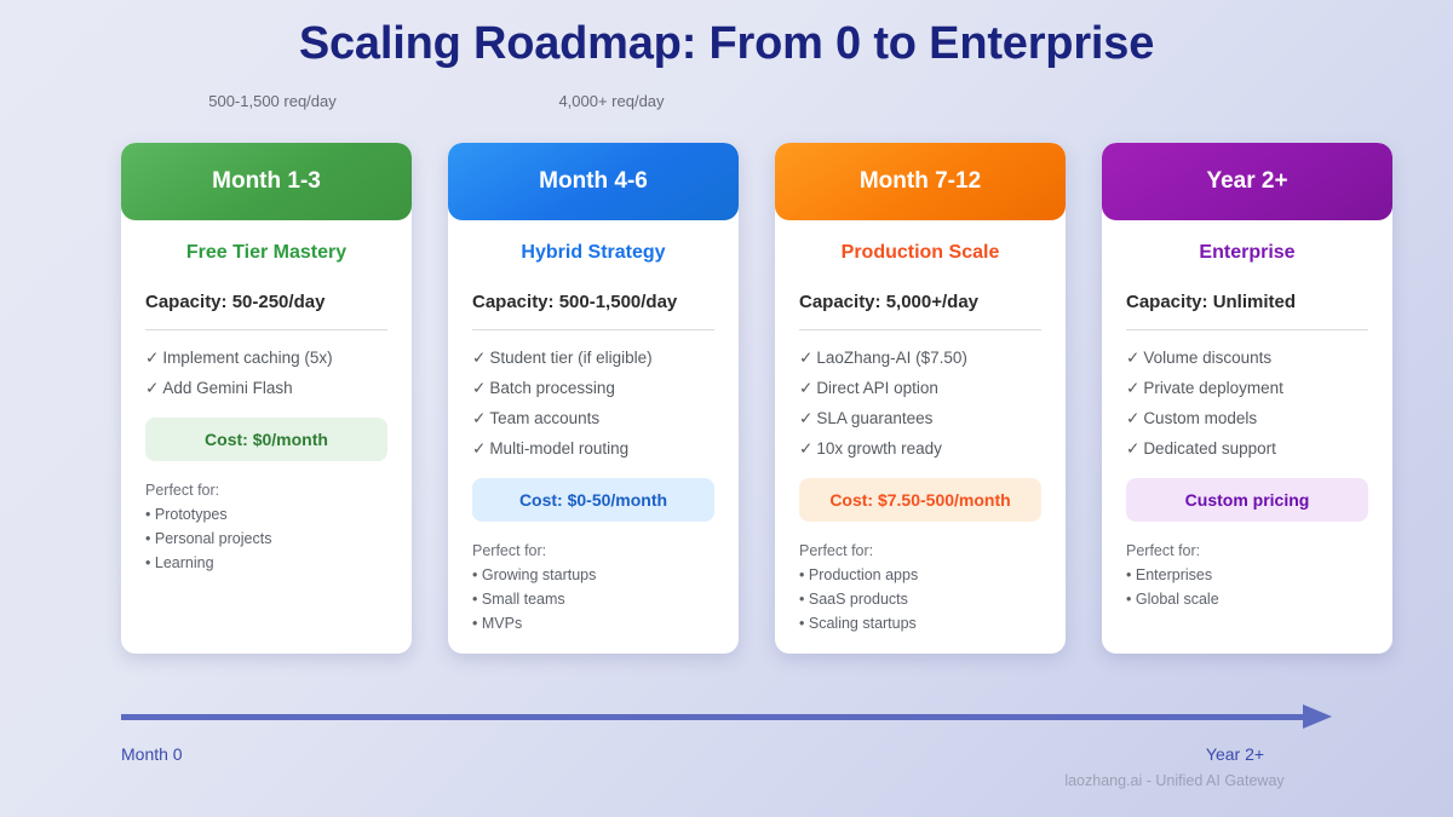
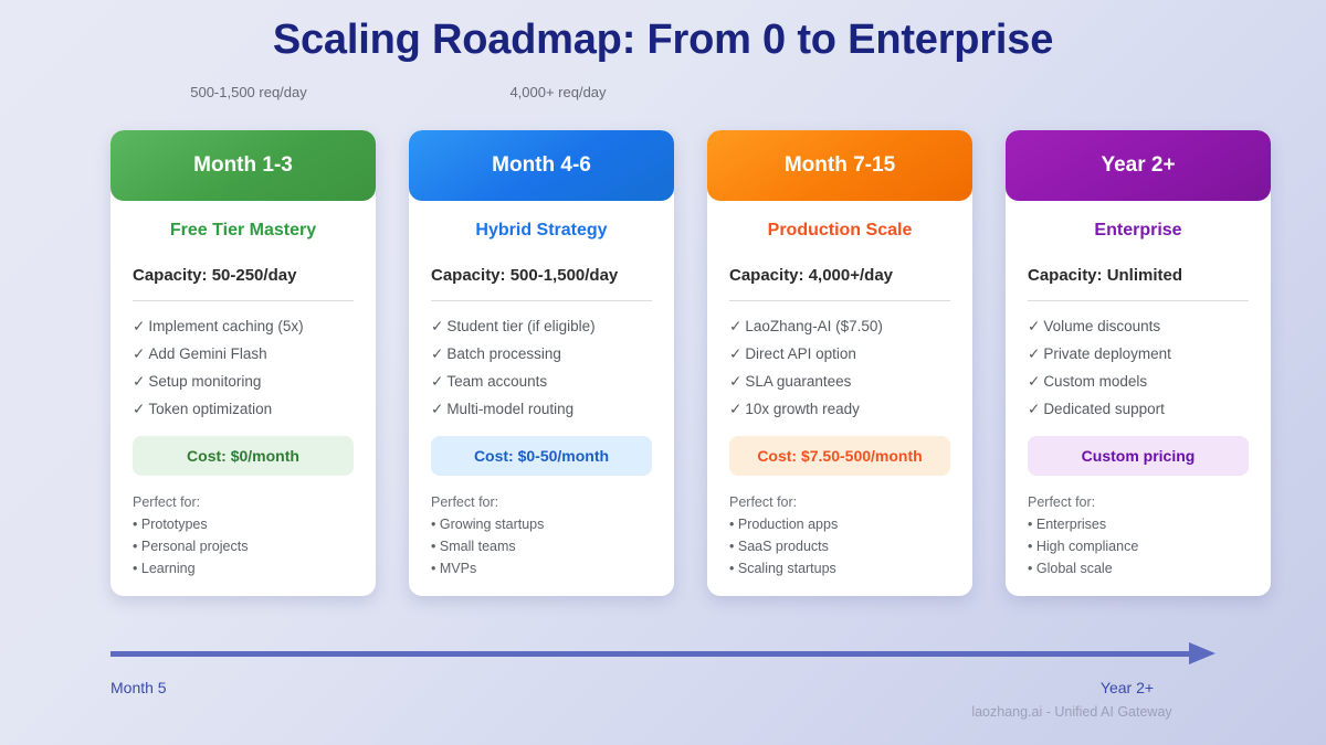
  Scaling Roadmap: From 0 to Enterprise
  500-1,500 req/day
  4,000+ req/day
  Month 1-3
  Free Tier Mastery
  Capacity: 50-250/day
  ✓ Implement caching (5x)
  ✓ Add Gemini Flash
+ ✓ Setup monitoring
+ ✓ Token optimization
  Cost: $0/month
  Perfect for:
  • Prototypes
  • Personal projects
  • Learning
  Month 4-6
  Hybrid Strategy
  Capacity: 500-1,500/day
  ✓ Student tier (if eligible)
  ✓ Batch processing
  ✓ Team accounts
  ✓ Multi-model routing
  Cost: $0-50/month
  Perfect for:
  • Growing startups
  • Small teams
  • MVPs
- Month 7-12
+ Month 7-15
  Production Scale
- Capacity: 5,000+/day
+ Capacity: 4,000+/day
  ✓ LaoZhang-AI ($7.50)
  ✓ Direct API option
  ✓ SLA guarantees
  ✓ 10x growth ready
  Cost: $7.50-500/month
  Perfect for:
  • Production apps
  • SaaS products
  • Scaling startups
  Year 2+
  Enterprise
  Capacity: Unlimited
  ✓ Volume discounts
  ✓ Private deployment
  ✓ Custom models
  ✓ Dedicated support
  Custom pricing
  Perfect for:
  • Enterprises
+ • High compliance
  • Global scale
- Month 0
+ Month 5
  Year 2+
  laozhang.ai - Unified AI Gateway
